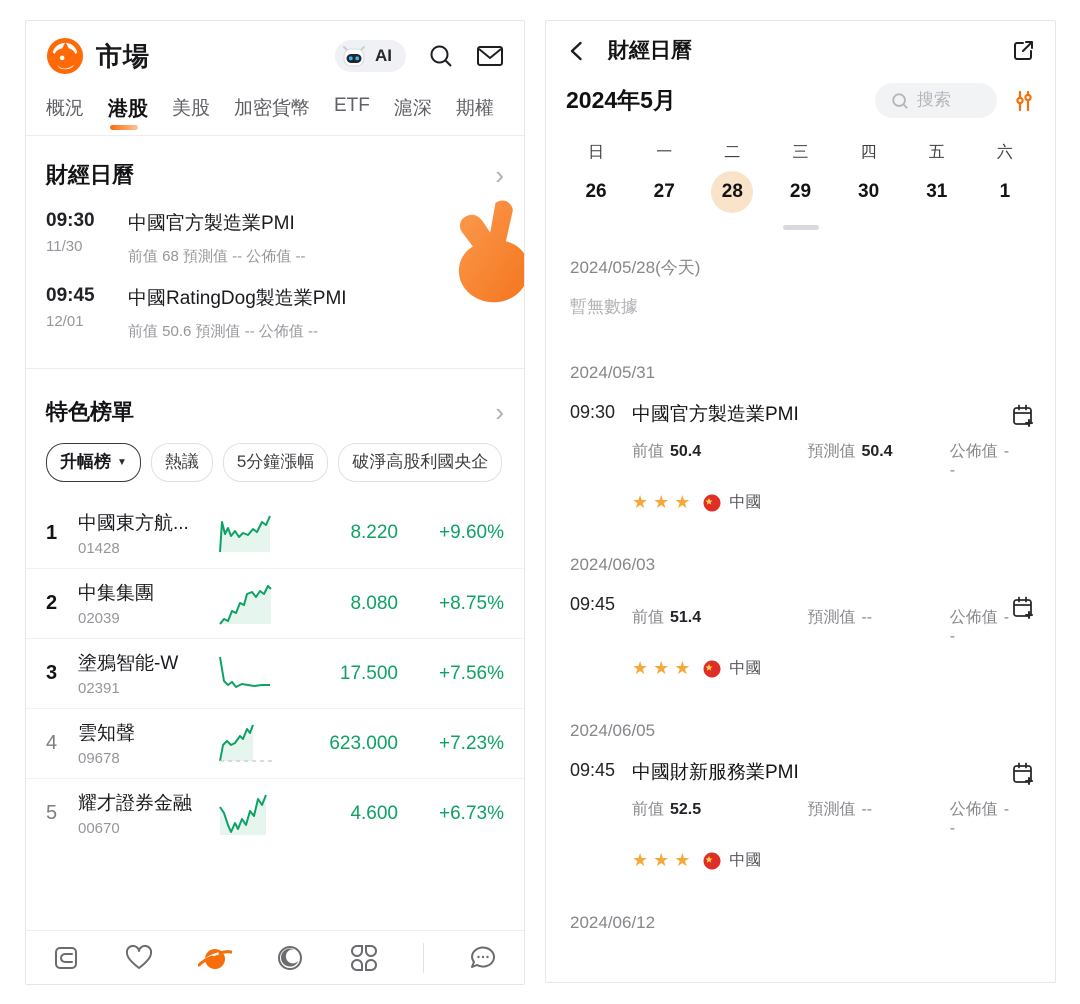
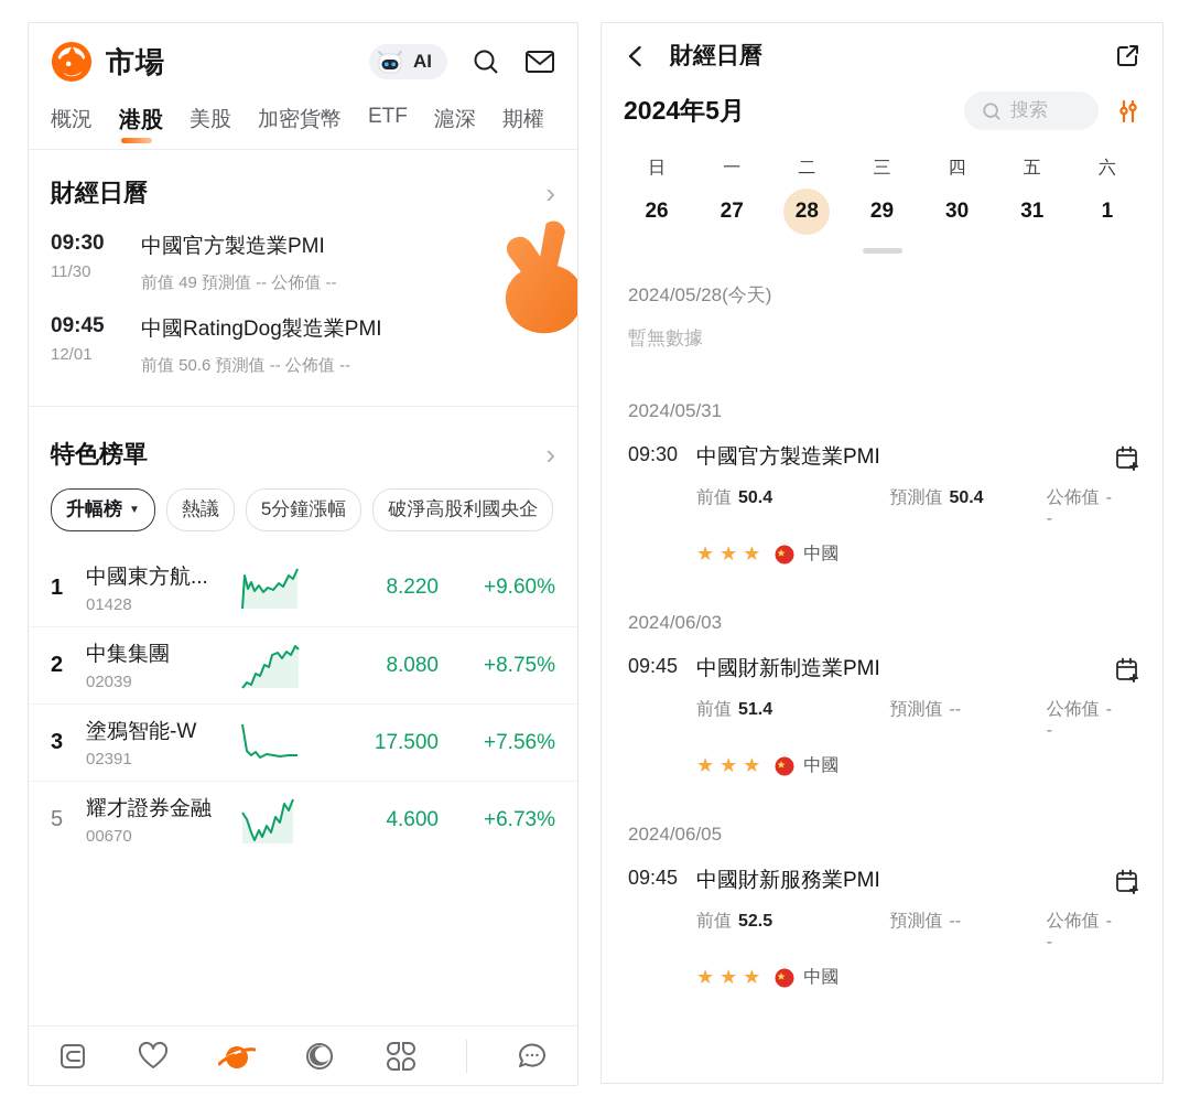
  市場
  AI
  概況
  港股
  美股
  加密貨幣
  ETF
  滬深
  期權
  財經日曆
  ›
  09:30
  11/30
  中國官方製造業PMI
- 前值 68 預測值 -- 公佈值 --
+ 前值 49 預測值 -- 公佈值 --
  09:45
  12/01
  中國RatingDog製造業PMI
  前值 50.6 預測值 -- 公佈值 --
  特色榜單
  ›
  升幅榜
  ▼
  熱議
  5分鐘漲幅
  破淨高股利國央企
  1
  中國東方航...
  01428
  8.220
  +9.60%
  2
  中集集團
  02039
  8.080
  +8.75%
  3
  塗鴉智能-W
  02391
  17.500
  +7.56%
- 4
- 雲知聲
- 09678
- 623.000
- +7.23%
  5
  耀才證券金融
  00670
  4.600
  +6.73%
  財經日曆
  2024年5月
  搜索
  日
  一
  二
  三
  四
  五
  六
  26
  27
  28
  29
  30
  31
  1
  2024/05/28(今天)
  暫無數據
  2024/05/31
  09:30
  中國官方製造業PMI
  前值 50.4
  預測值 50.4
  公佈值 --
  ★★★
  中國
  2024/06/03
  09:45
+ 中國財新制造業PMI
  前值 51.4
  預測值 --
  公佈值 --
  ★★★
  中國
  2024/06/05
  09:45
  中國財新服務業PMI
  前值 52.5
  預測值 --
  公佈值 --
  ★★★
  中國
- 2024/06/12
